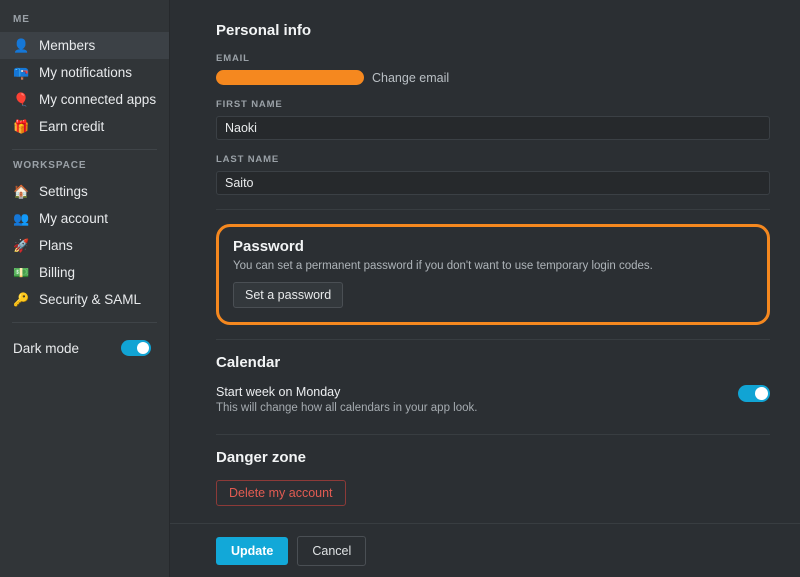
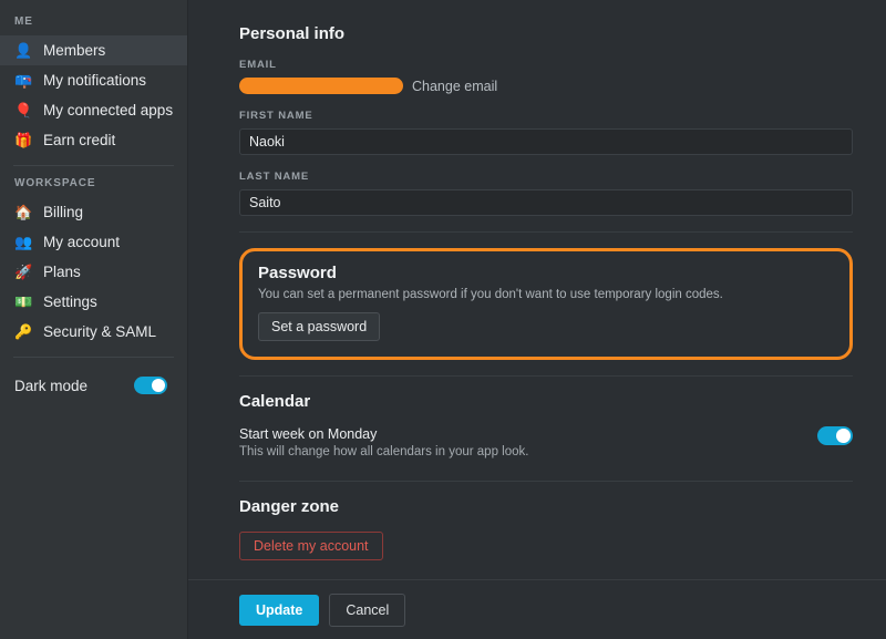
  ME
  👤
  Members
  📪
  My notifications
  🎈
  My connected apps
  🎁
  Earn credit
  WORKSPACE
  🏠
- Settings
+ Billing
  👥
  My account
  🚀
  Plans
  💵
- Billing
+ Settings
  🔑
  Security & SAML
  Dark mode
  Personal info
  EMAIL
  Change email
  FIRST NAME
  Naoki
  LAST NAME
  Saito
  Password
  You can set a permanent password if you don't want to use temporary login codes.
  Set a password
  Calendar
  Start week on Monday
  This will change how all calendars in your app look.
  Danger zone
  Delete my account
  Update
  Cancel
